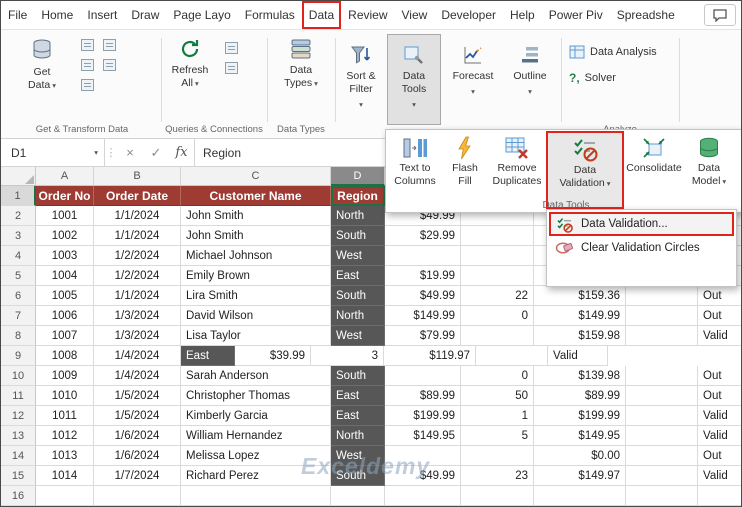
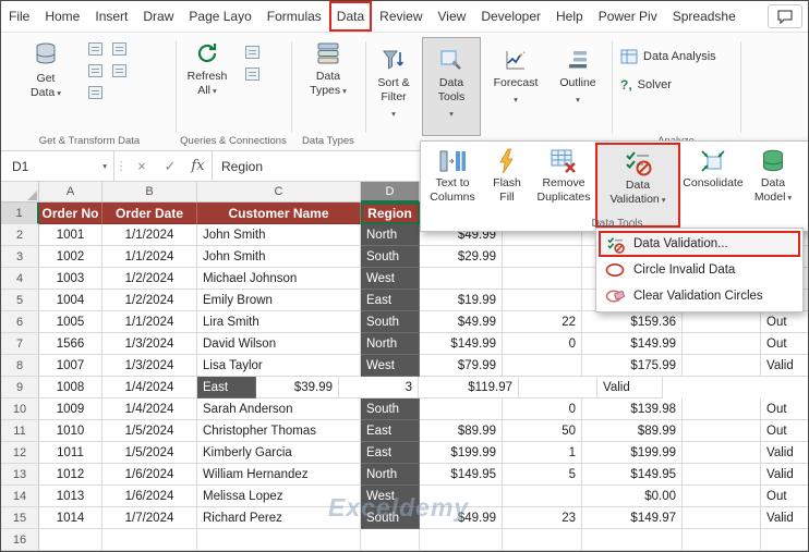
  File
  Home
  Insert
  Draw
  Page Layo
  Formulas
  Data
  Review
  View
  Developer
  Help
  Power Piv
  Spreadshe
  Get
  Data
  ▾
  Get & Transform Data
  Refresh
  All
  ▾
  Queries & Connections
  Data
  Types
  ▾
  Data Types
  Sort &
  Filter
  ▾
  Data
  Tools
  ▾
  Forecast
  ▾
  Outline
  ▾
  Data Analysis
  ?,
  Solver
  D1
  ▾
  ⋮
  ×
  ✓
  fx
  Region
  A
  B
  C
  D
  1
  Order No
  Order Date
  Customer Name
  Region
  2
  1001
  1/1/2024
  John Smith
  North
  $49.99
  3
  1002
  1/1/2024
  John Smith
  South
  $29.99
  4
  1003
  1/2/2024
  Michael Johnson
  West
  5
  1004
  1/2/2024
  Emily Brown
  East
  $19.99
  6
  1005
  1/1/2024
  Lira Smith
  South
  $49.99
  22
  $159.36
  Out
  7
- 1006
+ 1566
  1/3/2024
  David Wilson
  North
  $149.99
  0
  $149.99
  Out
  8
  1007
  1/3/2024
  Lisa Taylor
  West
  $79.99
- $159.98
+ $175.99
  Valid
  9
  1008
  1/4/2024
  East
  $39.99
  3
  $119.97
  Valid
  10
  1009
  1/4/2024
  Sarah Anderson
  South
  0
  $139.98
  Out
  11
  1010
  1/5/2024
  Christopher Thomas
  East
  $89.99
  50
  $89.99
  Out
  12
  1011
  1/5/2024
  Kimberly Garcia
  East
  $199.99
  1
  $199.99
  Valid
  13
  1012
  1/6/2024
  William Hernandez
  North
  $149.95
  5
  $149.95
  Valid
  14
  1013
  1/6/2024
  Melissa Lopez
  West
  $0.00
  Out
  15
  1014
  1/7/2024
  Richard Perez
  South
  $49.99
  23
  $149.97
  Valid
  16
  Exceldemy
  Text to
  Columns
  Flash
  Fill
  Remove
  Duplicates
  Data
  Validation
  ▾
  Consolidate
  Data
  Model
  ▾
  Data Tools
  Data Validation...
+ Circle Invalid Data
  Clear Validation Circles
